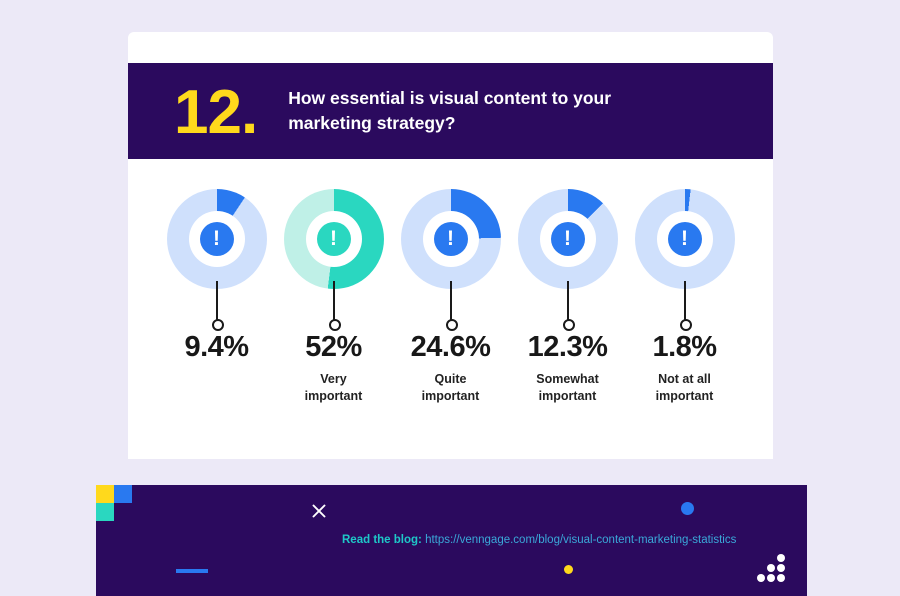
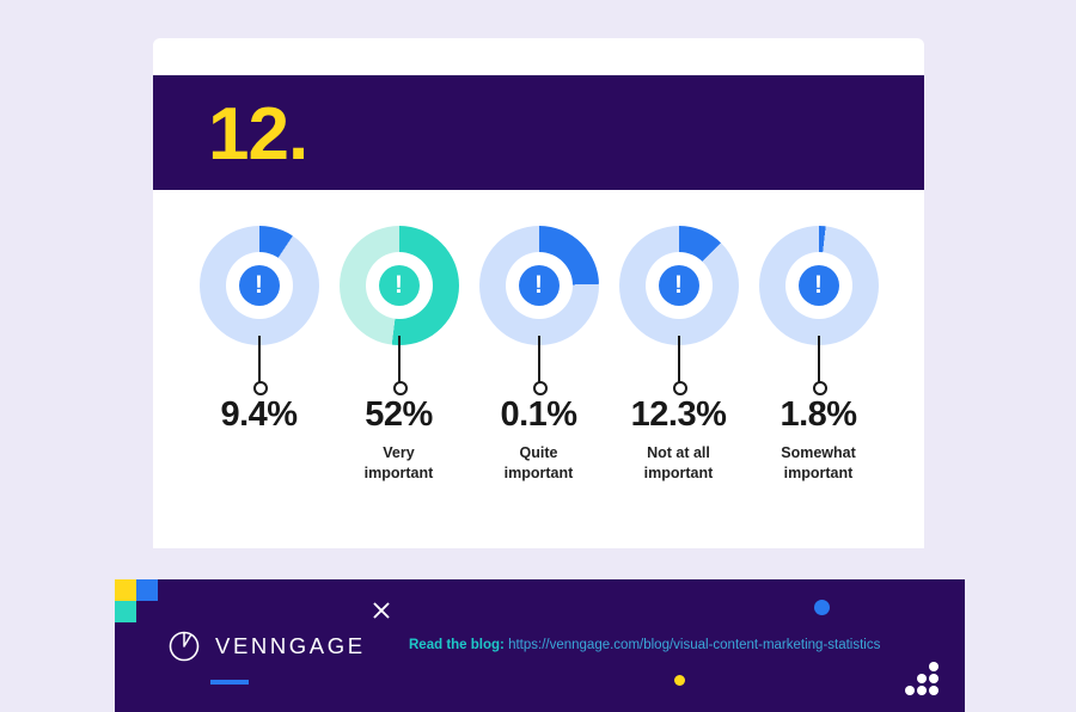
  12.
- How essential is visual content to your marketing strategy?
  !
  9.4%
  !
  52%
  Very
  important
  !
- 24.6%
+ 0.1%
  Quite
  important
  !
  12.3%
- Somewhat
+ Not at all
  important
  !
  1.8%
- Not at all
+ Somewhat
  important
+ VENNGAGE
  Read the blog: https://venngage.com/blog/visual-content-marketing-statistics
